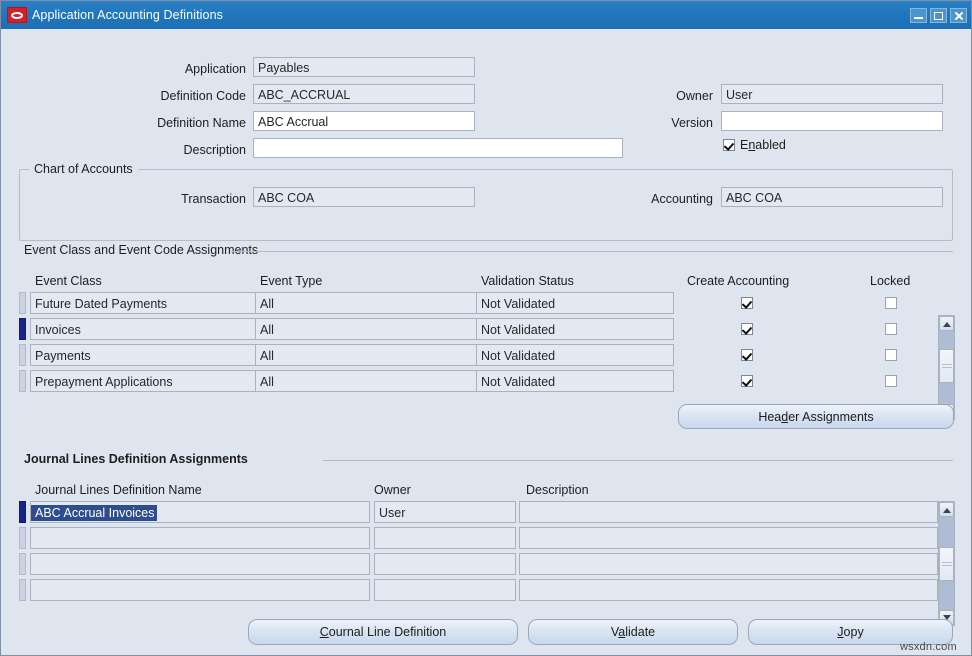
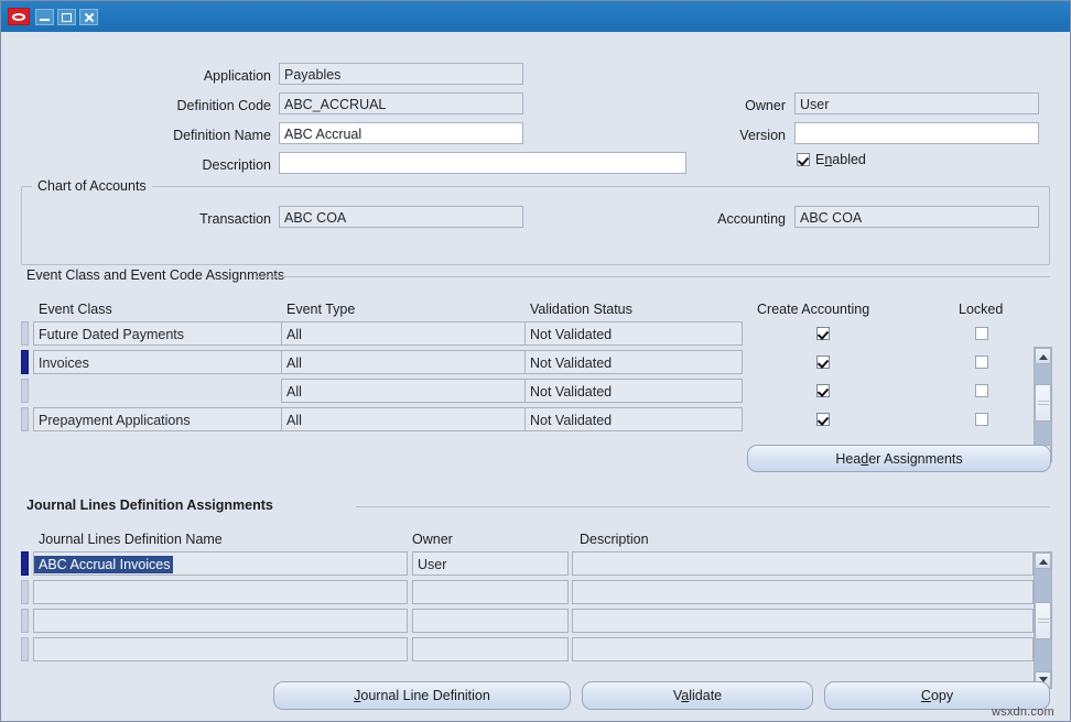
- Application Accounting Definitions
  Application
  Payables
  Definition Code
  ABC_ACCRUAL
  Definition Name
  ABC Accrual
  Description
  Owner
  User
  Version
  Enabled
  Chart of Accounts
  Transaction
  ABC COA
  Accounting
  ABC COA
  Event Class and Event Code Assignments
  Event Class
  Event Type
  Validation Status
  Create Accounting
  Locked
  Future Dated Payments
  All
  Not Validated
  Invoices
  All
  Not Validated
- Payments
  All
  Not Validated
  Prepayment Applications
  All
  Not Validated
  Header Assignments
  Journal Lines Definition Assignments
  Journal Lines Definition Name
  Owner
  Description
  ABC Accrual Invoices
  User
- Cournal Line Definition
+ Journal Line Definition
  Validate
- Jopy
+ Copy
  wsxdn.com
